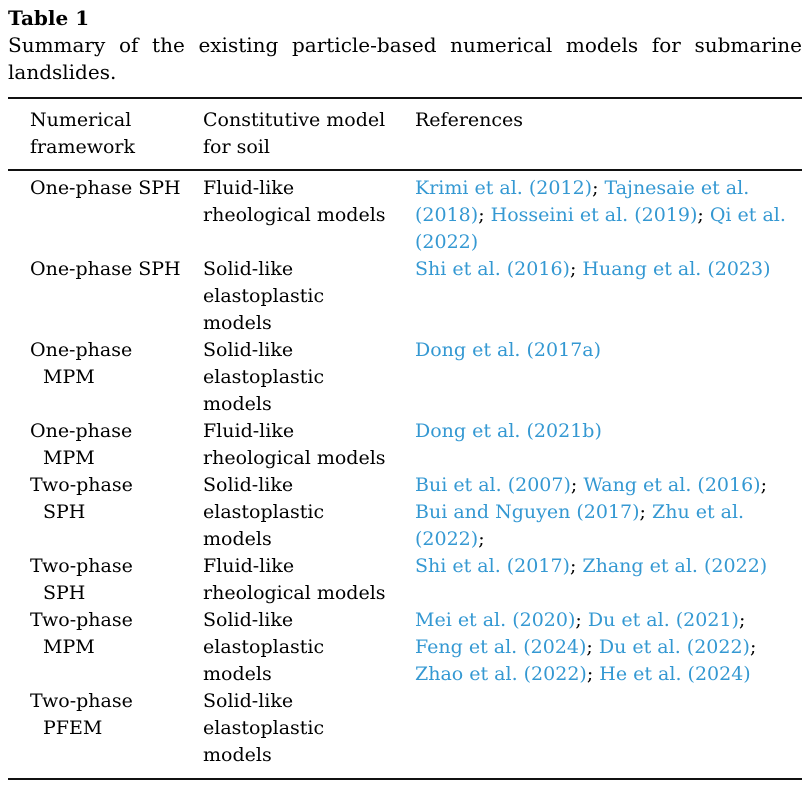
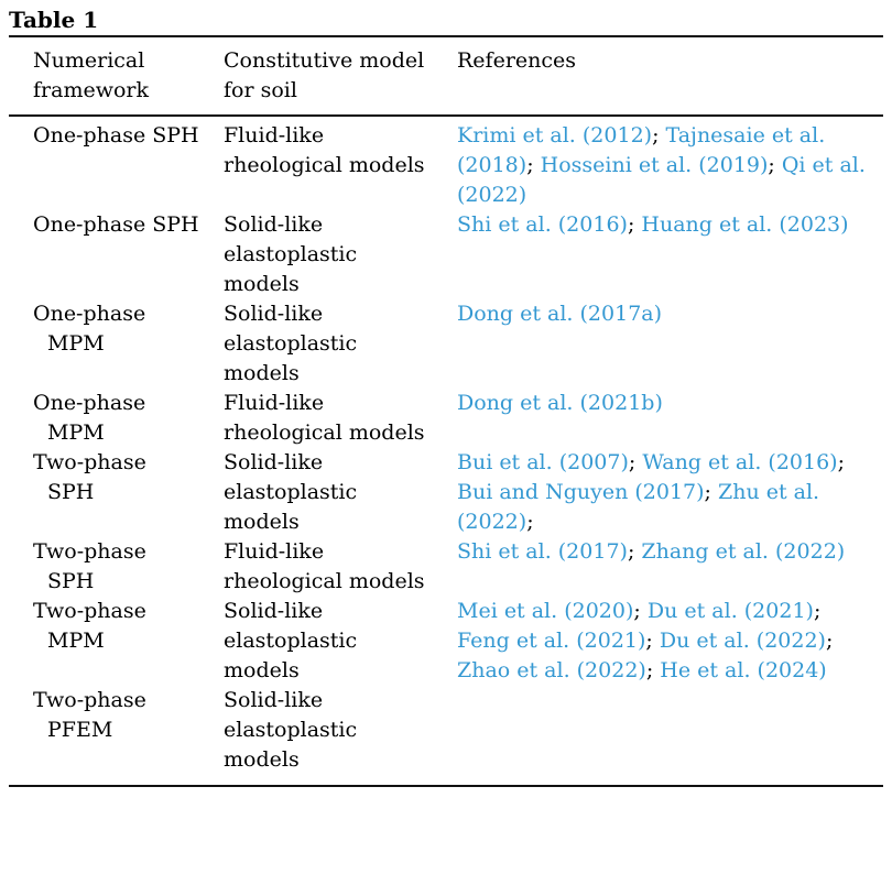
  Table 1
- Summary of the existing particle-based numerical models for submarine landslides.
  Numerical
  framework
  Constitutive model
  for soil
  References
  One-phase SPH
  Fluid-like
  rheological models
  Krimi et al. (2012); Tajnesaie et al. (2018); Hosseini et al. (2019); Qi et al. (2022)
  One-phase SPH
  Solid-like
  elastoplastic
  models
  Shi et al. (2016); Huang et al. (2023)
  One-phase
  MPM
  Solid-like
  elastoplastic
  models
  Dong et al. (2017a)
  One-phase
  MPM
  Fluid-like
  rheological models
  Dong et al. (2021b)
  Two-phase
  SPH
  Solid-like
  elastoplastic
  models
  Bui et al. (2007); Wang et al. (2016); Bui and Nguyen (2017); Zhu et al. (2022);
  Two-phase
  SPH
  Fluid-like
  rheological models
  Shi et al. (2017); Zhang et al. (2022)
  Two-phase
  MPM
  Solid-like
  elastoplastic
  models
- Mei et al. (2020); Du et al. (2021); Feng et al. (2024); Du et al. (2022); Zhao et al. (2022); He et al. (2024)
+ Mei et al. (2020); Du et al. (2021); Feng et al. (2021); Du et al. (2022); Zhao et al. (2022); He et al. (2024)
  Two-phase
  PFEM
  Solid-like
  elastoplastic
  models
